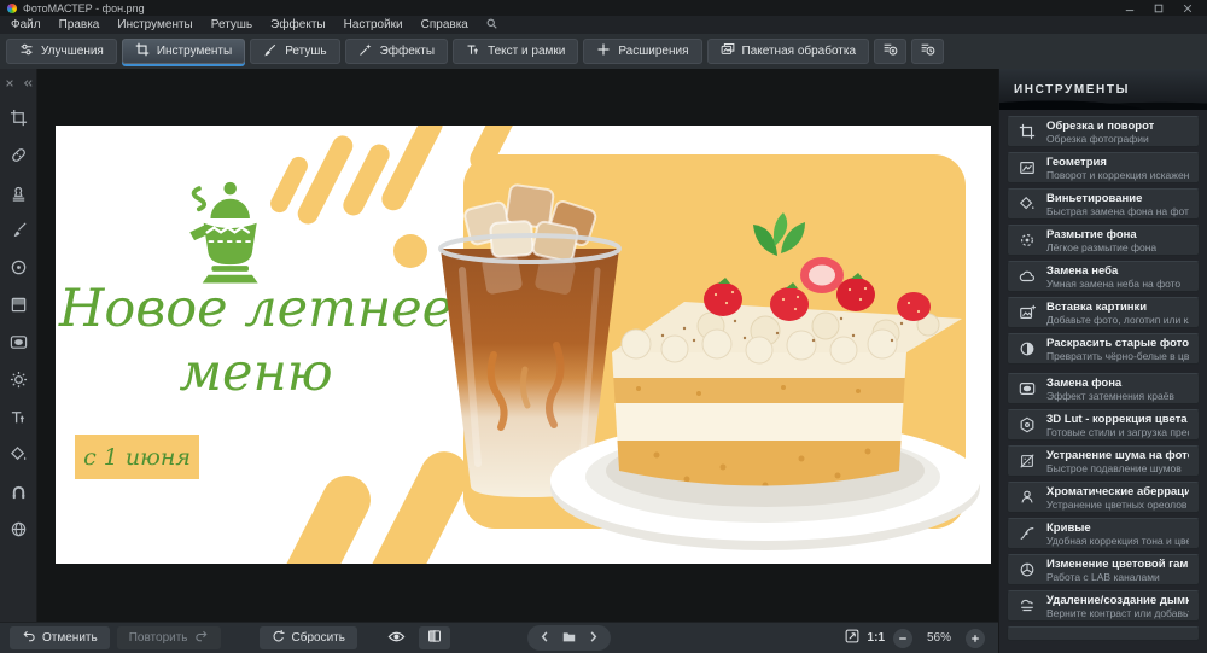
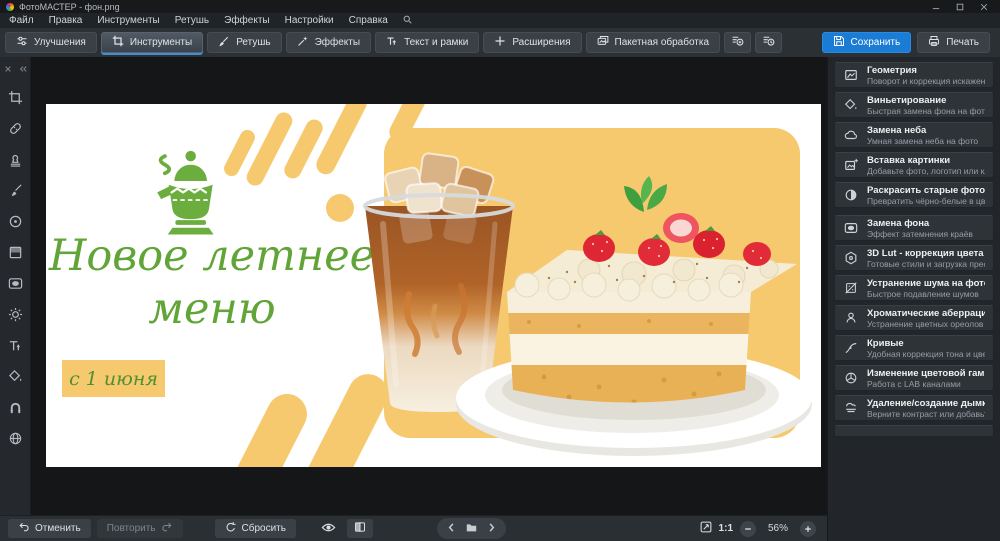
  ФотоМАСТЕР - фон.png
  Файл
  Правка
  Инструменты
  Ретушь
  Эффекты
  Настройки
  Справка
  Улучшения
  Инструменты
  Ретушь
  Эффекты
  Текст и рамки
  Расширения
  Пакетная обработка
+ Сохранить
+ Печать
  Новое летнее
  меню
  с 1 июня
- ИНСТРУМЕНТЫ
- Обрезка и поворот
- Обрезка фотографии
  Геометрия
  Поворот и коррекция искажен
  Виньетирование
  Быстрая замена фона на фот
- Размытие фона
- Лёгкое размытие фона
  Замена неба
  Умная замена неба на фото
  Вставка картинки
  Добавьте фото, логотип или к
  Раскрасить старые фото
  Превратить чёрно-белые в цв
  Замена фона
  Эффект затемнения краёв
  3D Lut - коррекция цвета
  Готовые стили и загрузка пре
  Устранение шума на фот
  Быстрое подавление шумов
  Хроматические аберраци
  Устранение цветных ореолов
  Кривые
  Удобная коррекция тона и цве
  Изменение цветовой гам
  Работа с LAB каналами
  Удаление/создание дымк
  Верните контраст или добавь
  Отменить
  Повторить
  Сбросить
  1:1
  56%
